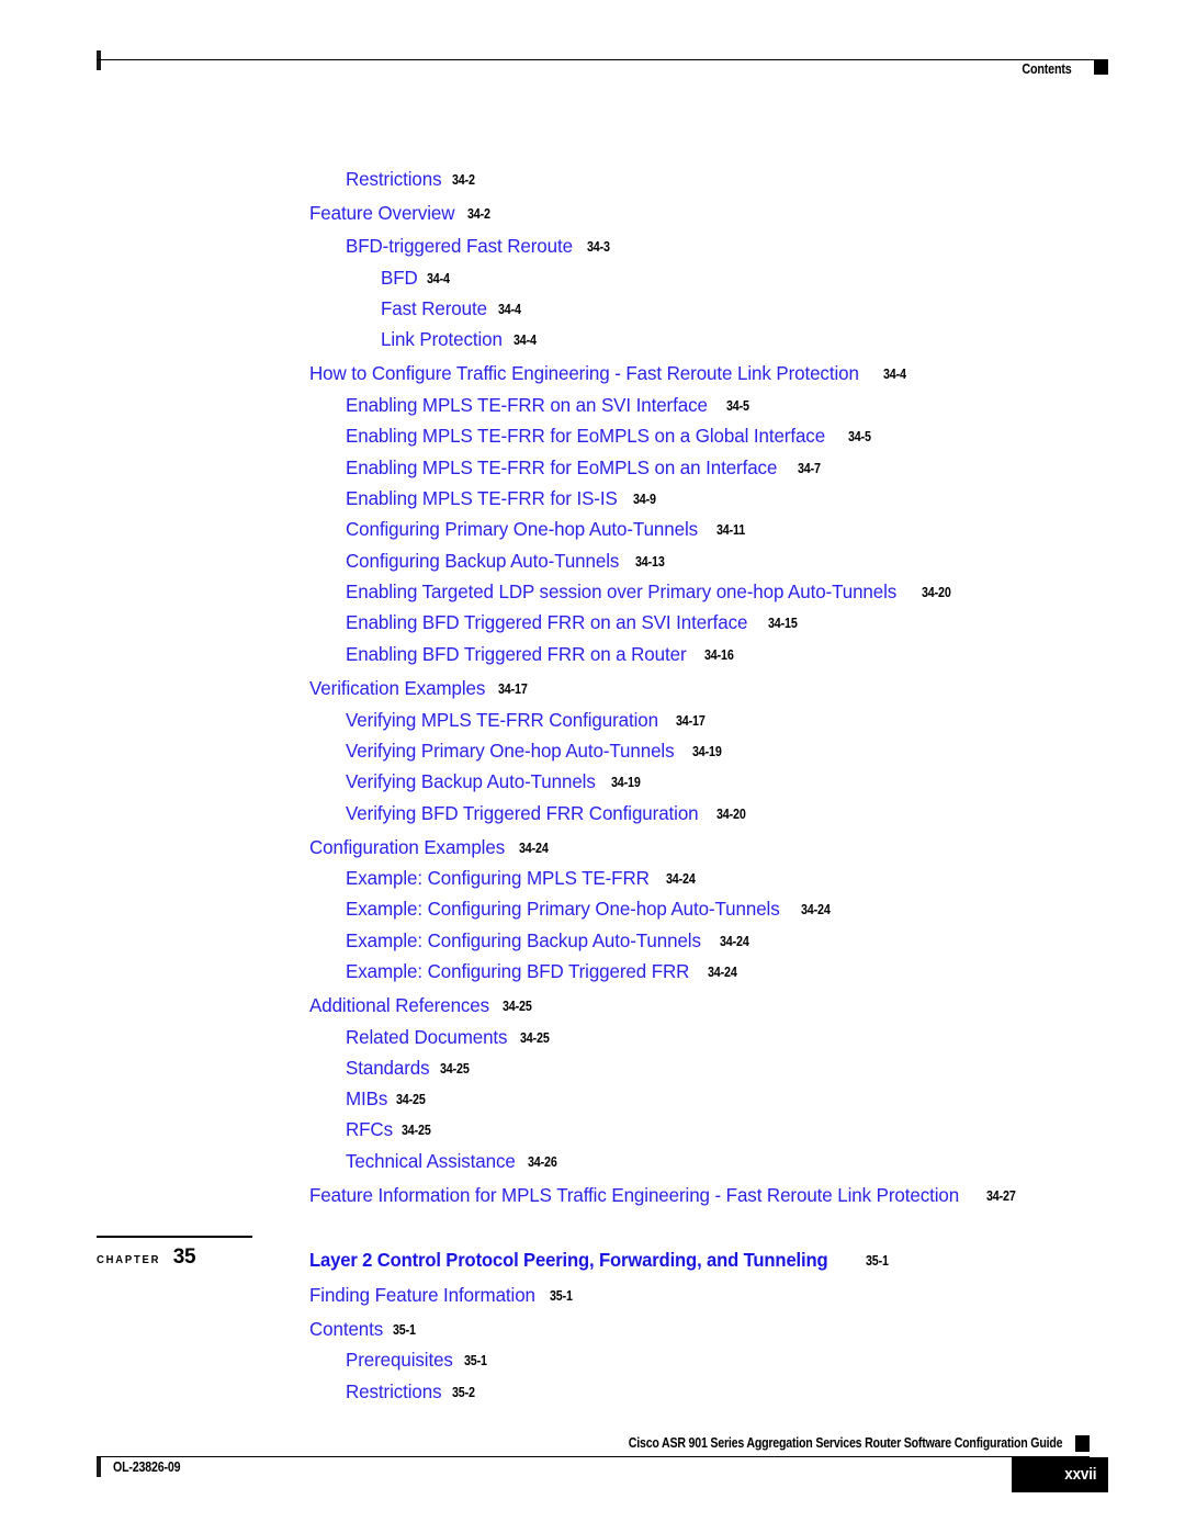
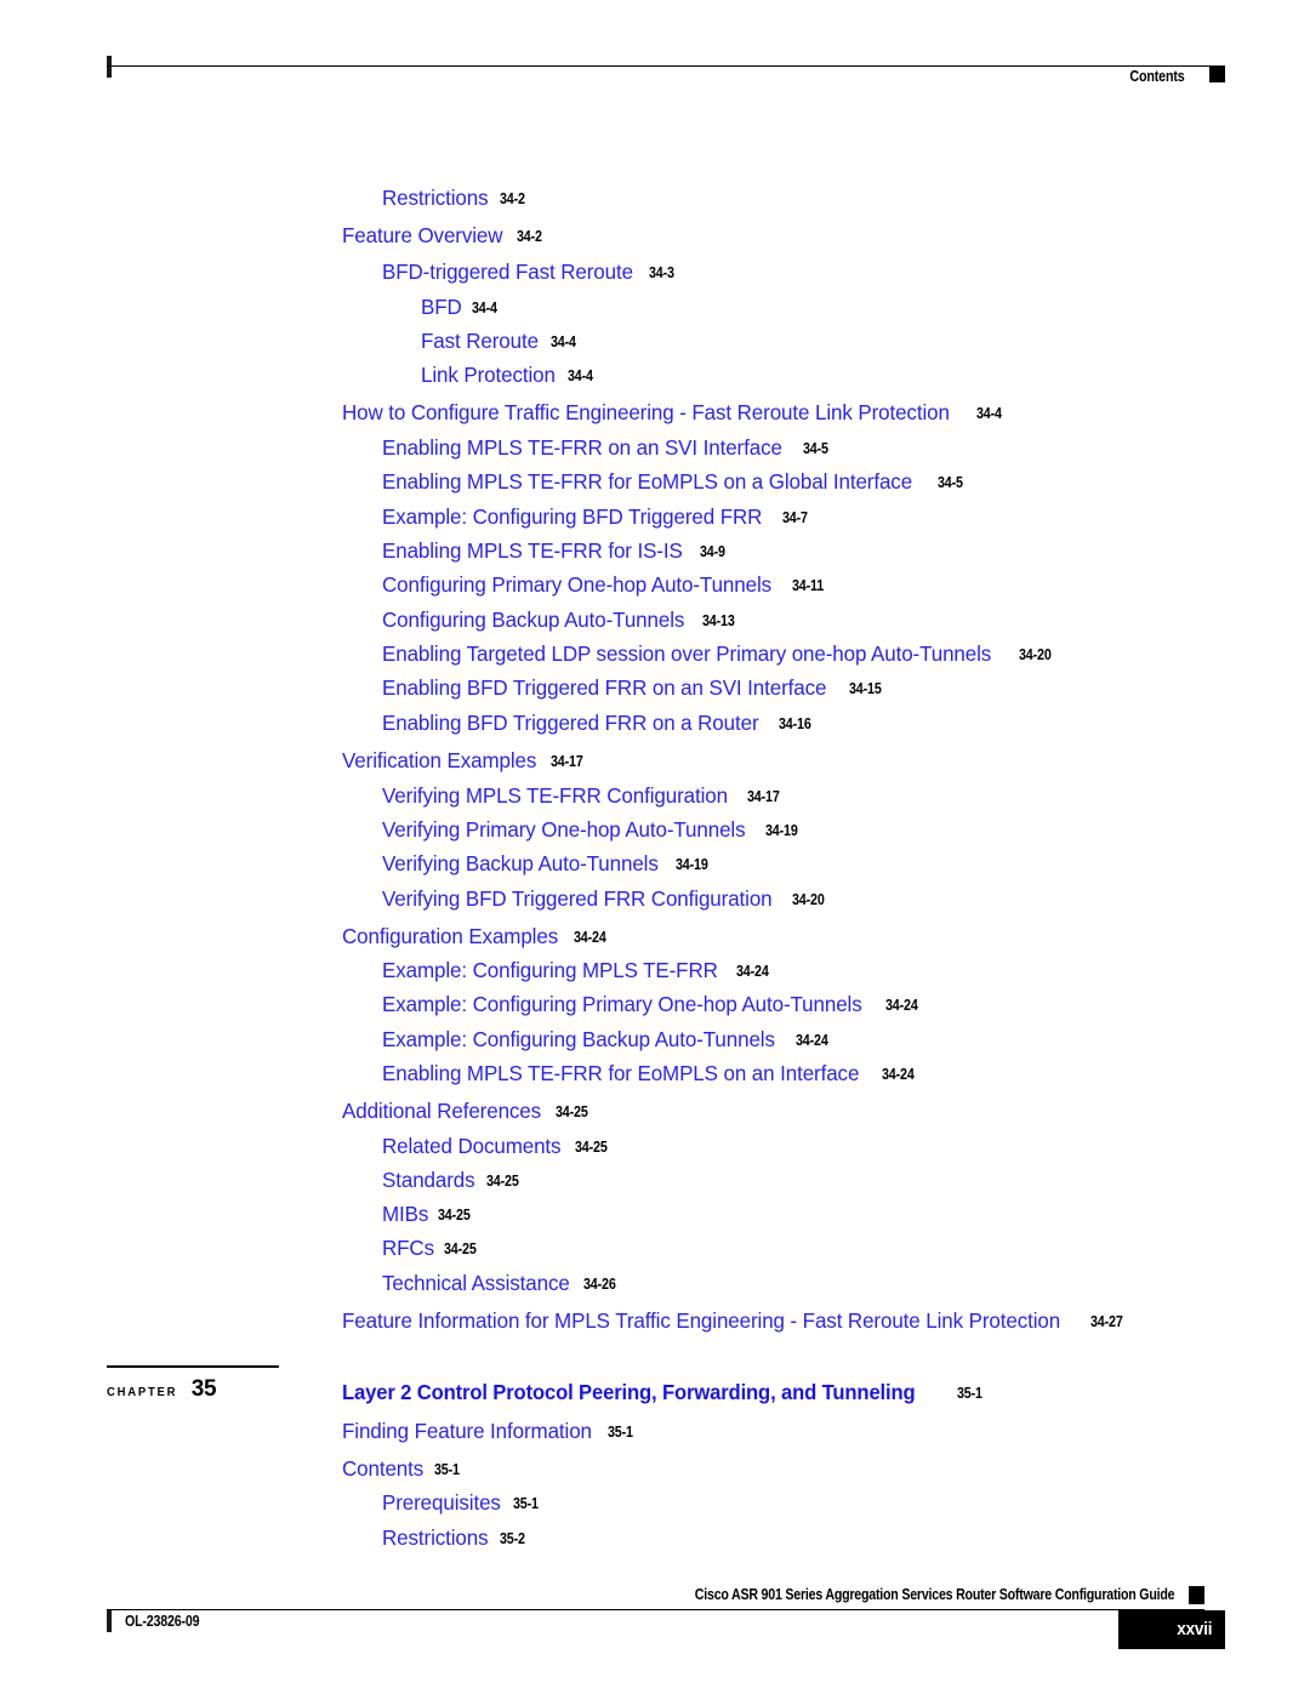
  Contents
  Restrictions 34-2
  Feature Overview 34-2
  BFD-triggered Fast Reroute 34-3
  BFD 34-4
  Fast Reroute 34-4
  Link Protection 34-4
  How to Configure Traffic Engineering - Fast Reroute Link Protection 34-4
  Enabling MPLS TE-FRR on an SVI Interface 34-5
  Enabling MPLS TE-FRR for EoMPLS on a Global Interface 34-5
- Enabling MPLS TE-FRR for EoMPLS on an Interface 34-7
+ Example: Configuring BFD Triggered FRR 34-7
  Enabling MPLS TE-FRR for IS-IS 34-9
  Configuring Primary One-hop Auto-Tunnels 34-11
  Configuring Backup Auto-Tunnels 34-13
  Enabling Targeted LDP session over Primary one-hop Auto-Tunnels 34-20
  Enabling BFD Triggered FRR on an SVI Interface 34-15
  Enabling BFD Triggered FRR on a Router 34-16
  Verification Examples 34-17
  Verifying MPLS TE-FRR Configuration 34-17
  Verifying Primary One-hop Auto-Tunnels 34-19
  Verifying Backup Auto-Tunnels 34-19
  Verifying BFD Triggered FRR Configuration 34-20
  Configuration Examples 34-24
  Example: Configuring MPLS TE-FRR 34-24
  Example: Configuring Primary One-hop Auto-Tunnels 34-24
  Example: Configuring Backup Auto-Tunnels 34-24
- Example: Configuring BFD Triggered FRR 34-24
+ Enabling MPLS TE-FRR for EoMPLS on an Interface 34-24
  Additional References 34-25
  Related Documents 34-25
  Standards 34-25
  MIBs 34-25
  RFCs 34-25
  Technical Assistance 34-26
  Feature Information for MPLS Traffic Engineering - Fast Reroute Link Protection 34-27
  Layer 2 Control Protocol Peering, Forwarding, and Tunneling 35-1
  Finding Feature Information 35-1
  Contents 35-1
  Prerequisites 35-1
  Restrictions 35-2
  CHAPTER
  35
  Cisco ASR 901 Series Aggregation Services Router Software Configuration Guide
  OL-23826-09
  xxvii
